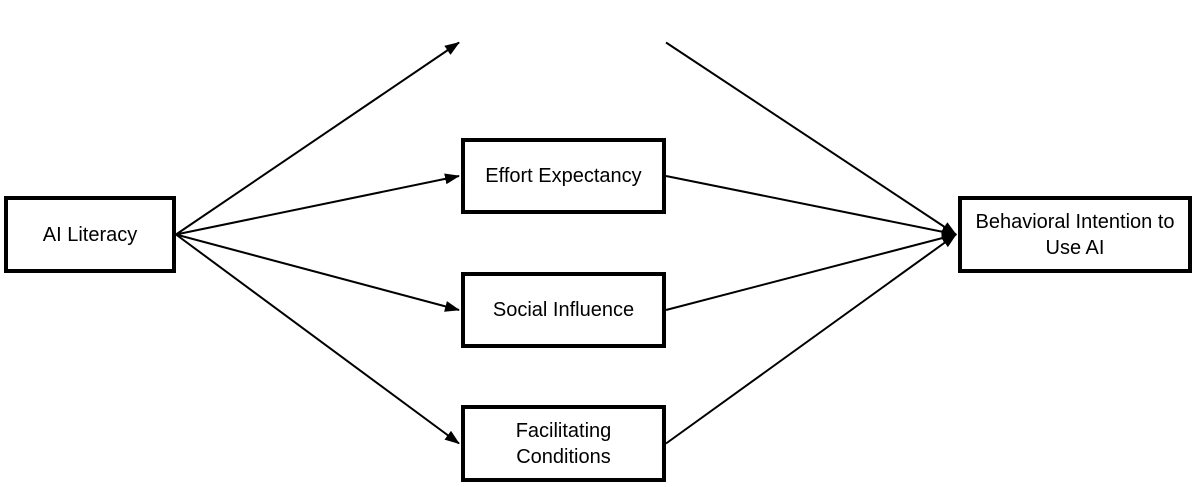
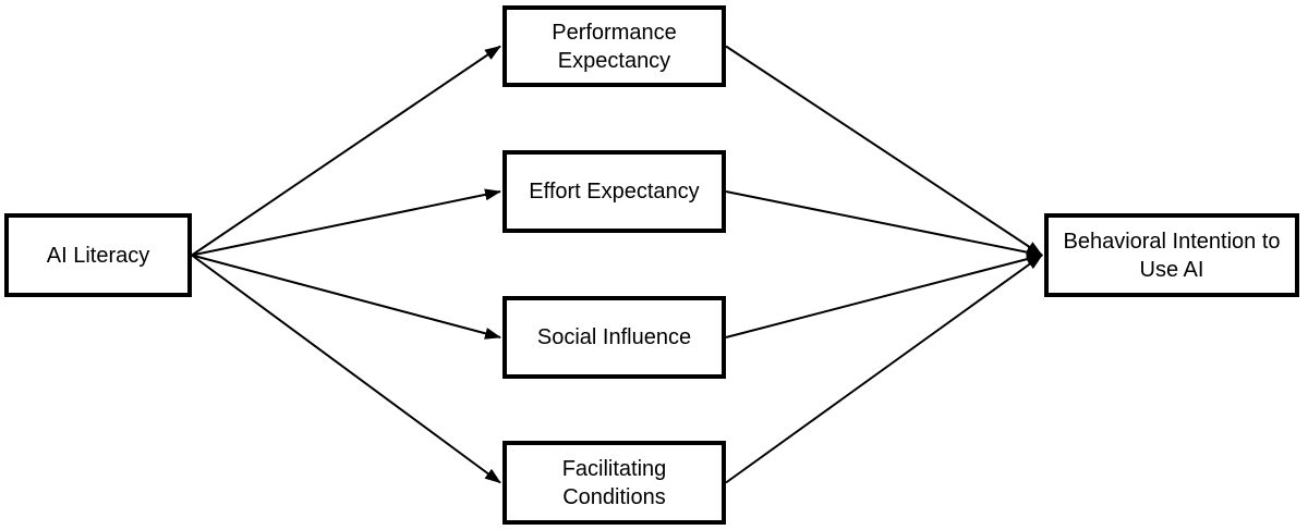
  AI Literacy
+ Performance
+ Expectancy
  Effort Expectancy
  Social Influence
  Facilitating
  Conditions
  Behavioral Intention to
  Use AI
